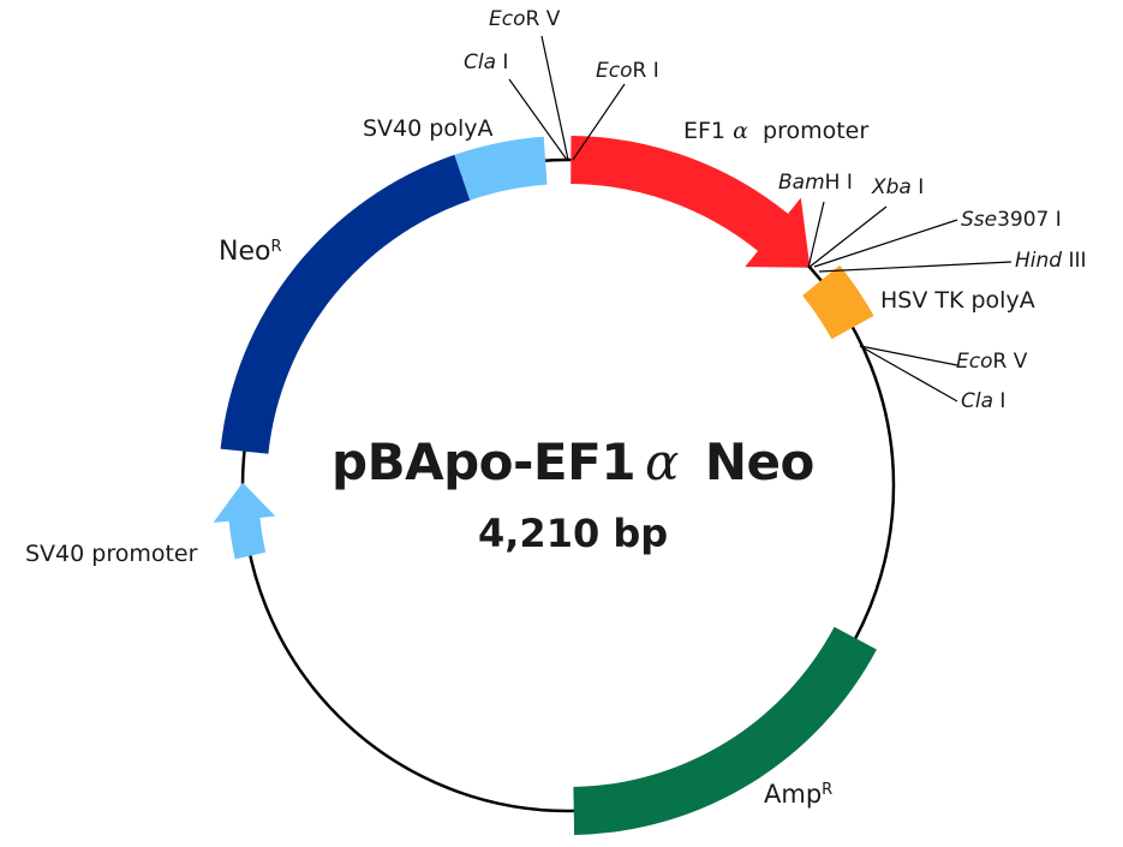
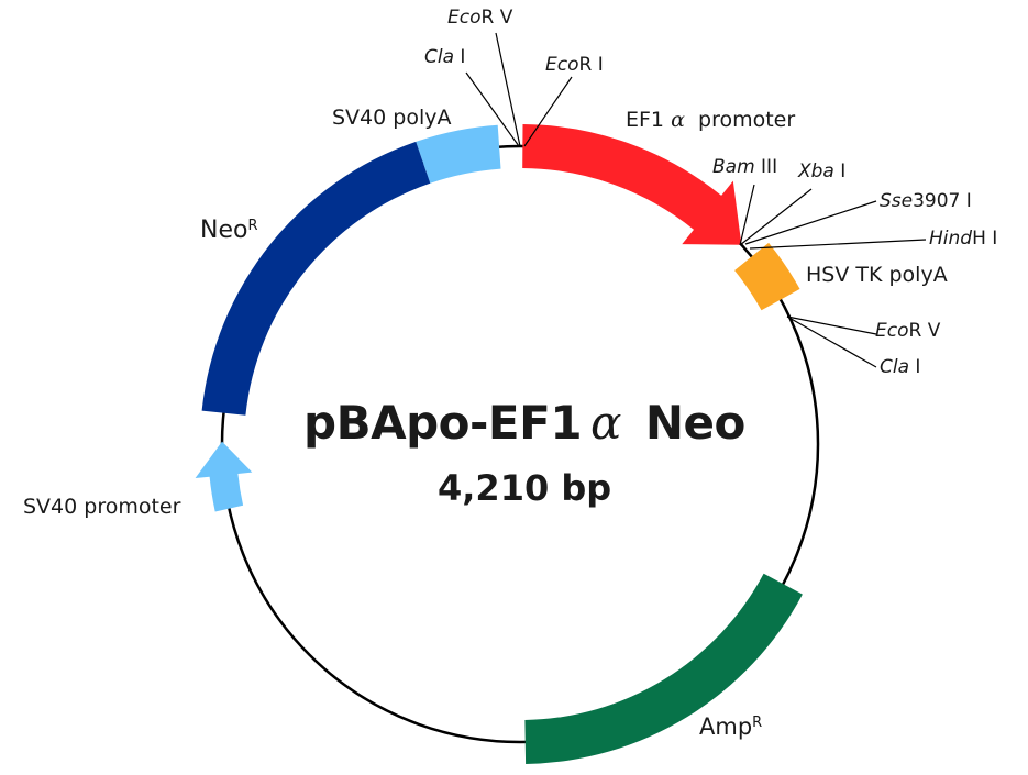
  EcoR V
  Cla I
  EcoR I
- BamH I
+ Bam III
  Xba I
  Sse3907 I
- Hind III
+ HindH I
  EcoR V
  Cla I
  EF1 α promoter
  HSV TK polyA
  AmpR
  SV40 promoter
  NeoR
  SV40 polyA
  pBApo-EF1 α Neo
  4,210 bp
